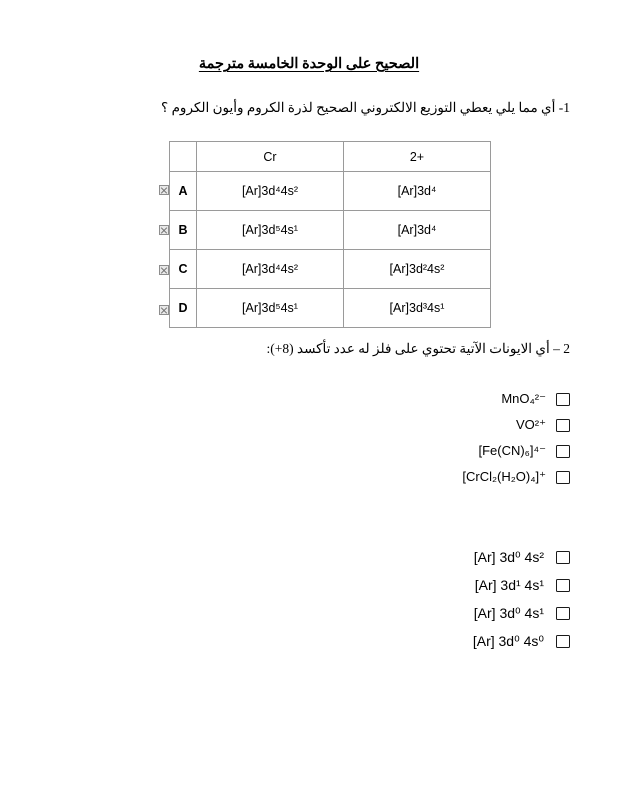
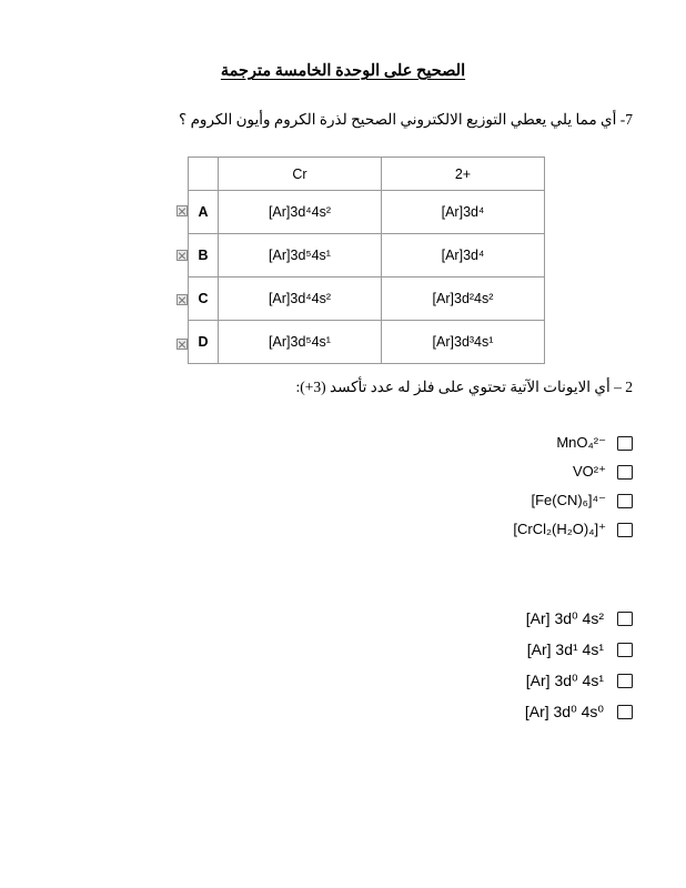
  الصحيح على الوحدة الخامسة مترجمة
- 1- أي مما يلي يعطي التوزيع الالكتروني الصحيح لذرة الكروم وأيون الكروم ؟
+ 7- أي مما يلي يعطي التوزيع الالكتروني الصحيح لذرة الكروم وأيون الكروم ؟
  	Cr	2+
  A	[Ar]3d⁴4s²	[Ar]3d⁴
  B	[Ar]3d⁵4s¹	[Ar]3d⁴
  C	[Ar]3d⁴4s²	[Ar]3d²4s²
  D	[Ar]3d⁵4s¹	[Ar]3d³4s¹
- 2 – أي الايونات الآتية تحتوي على فلز له عدد تأكسد (8+):
+ 2 – أي الايونات الآتية تحتوي على فلز له عدد تأكسد (3+):
  MnO₄²⁻
  VO²⁺
  [Fe(CN)₆]⁴⁻
  [CrCl₂(H₂O)₄]⁺
  [Ar] 3d⁰ 4s²
  [Ar] 3d¹ 4s¹
  [Ar] 3d⁰ 4s¹
  [Ar] 3d⁰ 4s⁰
